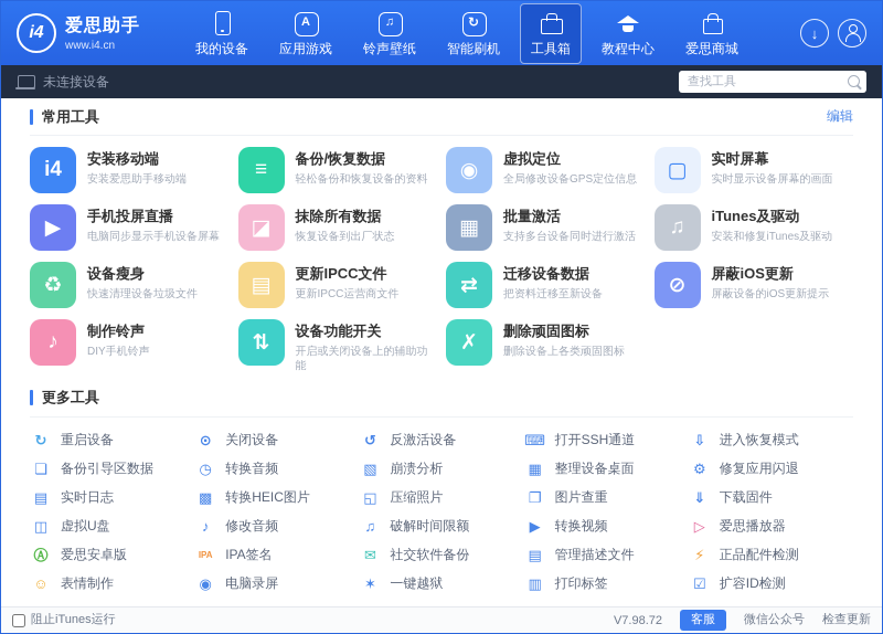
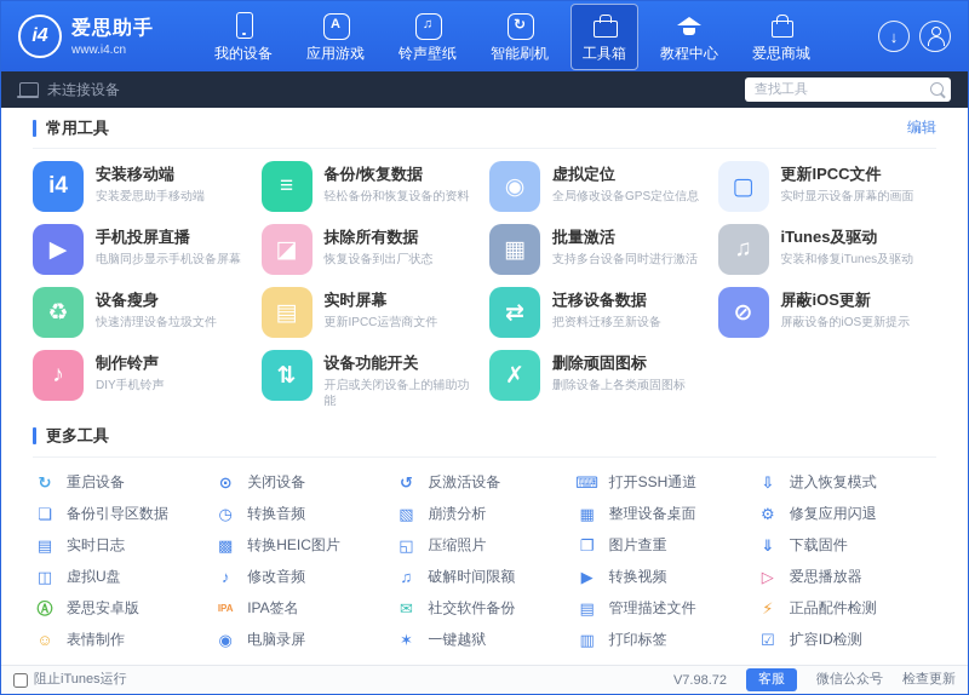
  i4
  爱思助手
  www.i4.cn
  我的设备
  应用游戏
  铃声壁纸
  智能刷机
  工具箱
  教程中心
  爱思商城
  ↓
  未连接设备
  查找工具
  常用工具
  编辑
  i4
  安装移动端
  安装爱思助手移动端
  ≡
  备份/恢复数据
  轻松备份和恢复设备的资料
  ◉
  虚拟定位
  全局修改设备GPS定位信息
  ▢
- 实时屏幕
+ 更新IPCC文件
  实时显示设备屏幕的画面
  ▶
  手机投屏直播
  电脑同步显示手机设备屏幕
  ◪
  抹除所有数据
  恢复设备到出厂状态
  ▦
  批量激活
  支持多台设备同时进行激活
  ♫
  iTunes及驱动
  安装和修复iTunes及驱动
  ♻
  设备瘦身
  快速清理设备垃圾文件
  ▤
- 更新IPCC文件
+ 实时屏幕
  更新IPCC运营商文件
  ⇄
  迁移设备数据
  把资料迁移至新设备
  ⊘
  屏蔽iOS更新
  屏蔽设备的iOS更新提示
  ♪
  制作铃声
  DIY手机铃声
  ⇅
  设备功能开关
  开启或关闭设备上的辅助功能
  ✗
  删除顽固图标
  删除设备上各类顽固图标
  更多工具
  ↻
  重启设备
  ⊙
  关闭设备
  ↺
  反激活设备
  ⌨
  打开SSH通道
  ⇩
  进入恢复模式
  ❏
  备份引导区数据
  ◷
  转换音频
  ▧
  崩溃分析
  ▦
  整理设备桌面
  ⚙
  修复应用闪退
  ▤
  实时日志
  ▩
  转换HEIC图片
  ◱
  压缩照片
  ❐
  图片查重
  ⇓
  下载固件
  ◫
  虚拟U盘
  ♪
  修改音频
  ♫
  破解时间限额
  ▶
  转换视频
  ▷
  爱思播放器
  Ⓐ
  爱思安卓版
  IPA
  IPA签名
  ✉
  社交软件备份
  ▤
  管理描述文件
  ⚡
  正品配件检测
  ☺
  表情制作
  ◉
  电脑录屏
  ✶
  一键越狱
  ▥
  打印标签
  ☑
  扩容ID检测
  阻止iTunes运行
  V7.98.72
  客服
  微信公众号
  检查更新
